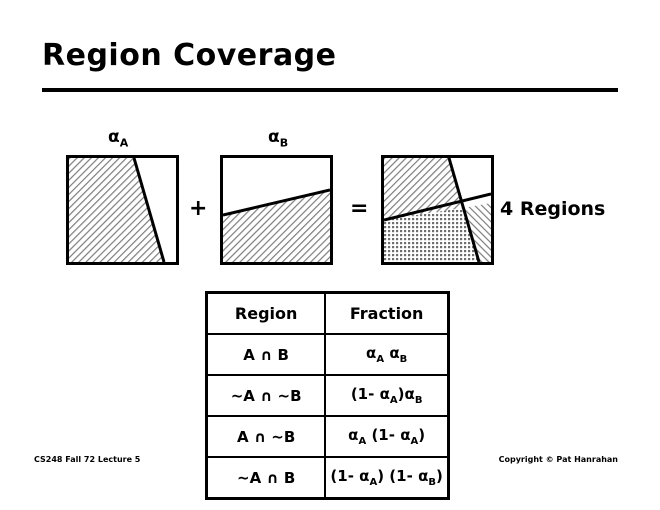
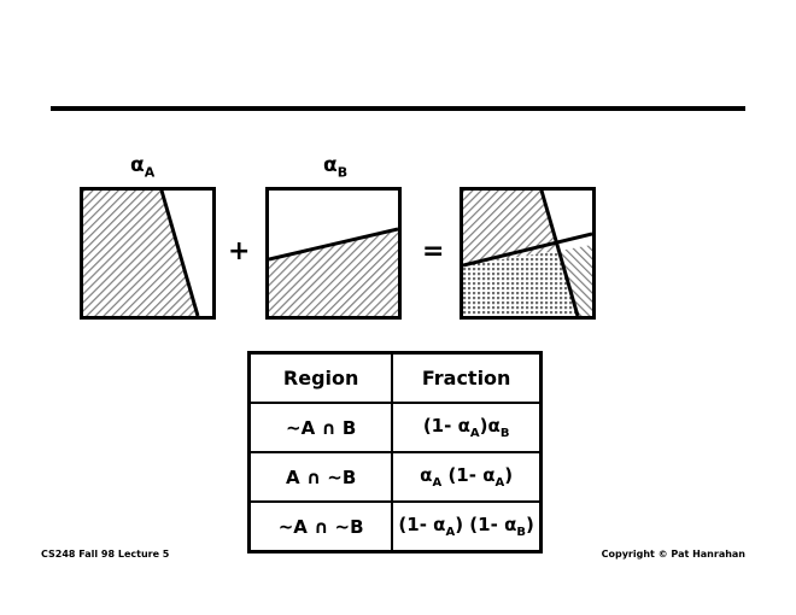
- Region Coverage
  αA
  αB
  +
  =
- 4 Regions
  Region	Fraction
- A ∩ B	αA αB
- ~A ∩ ~B	(1- αA)αB
+ ~A ∩ B	(1- αA)αB
  A ∩ ~B	αA (1- αA)
- ~A ∩ B	(1- αA) (1- αB)
+ ~A ∩ ~B	(1- αA) (1- αB)
- CS248 Fall 72 Lecture 5
+ CS248 Fall 98 Lecture 5
  Copyright © Pat Hanrahan
